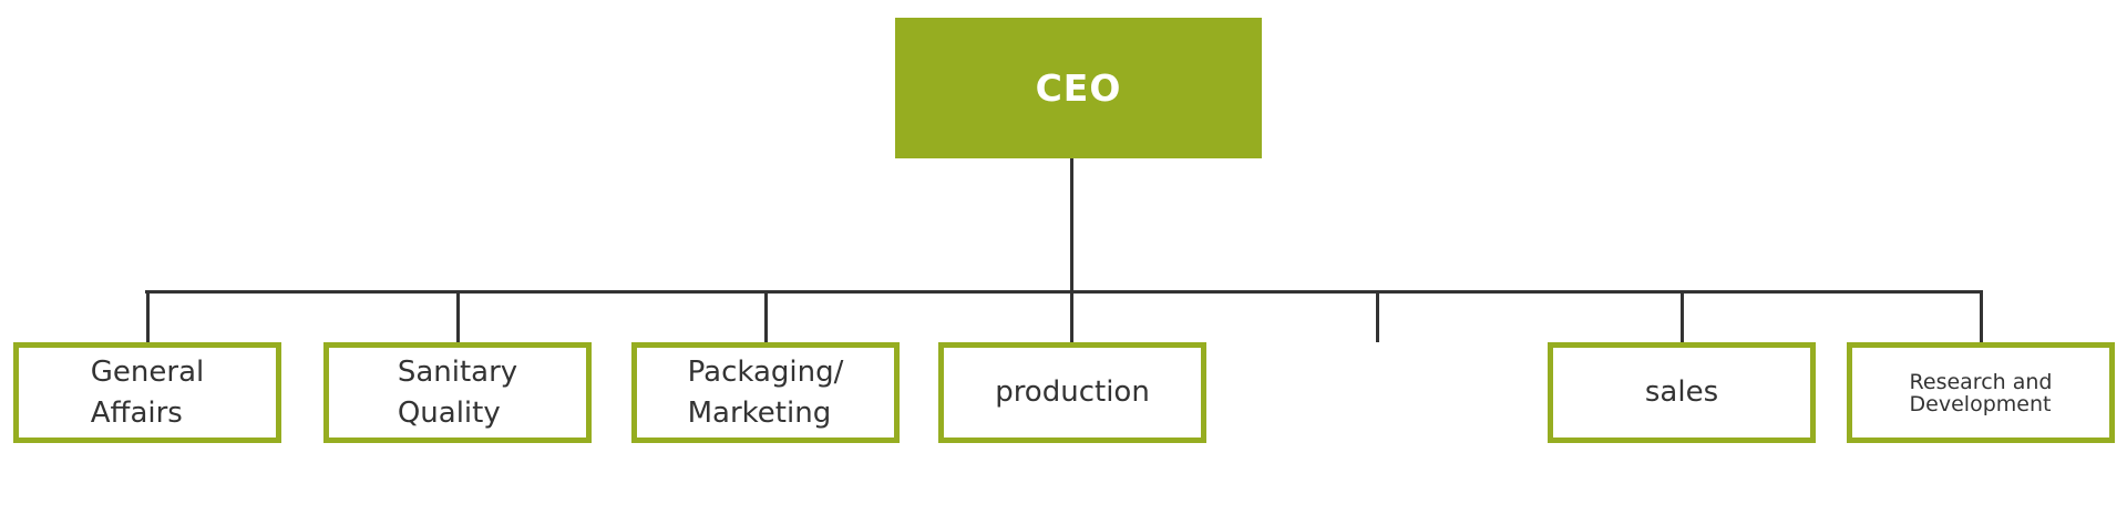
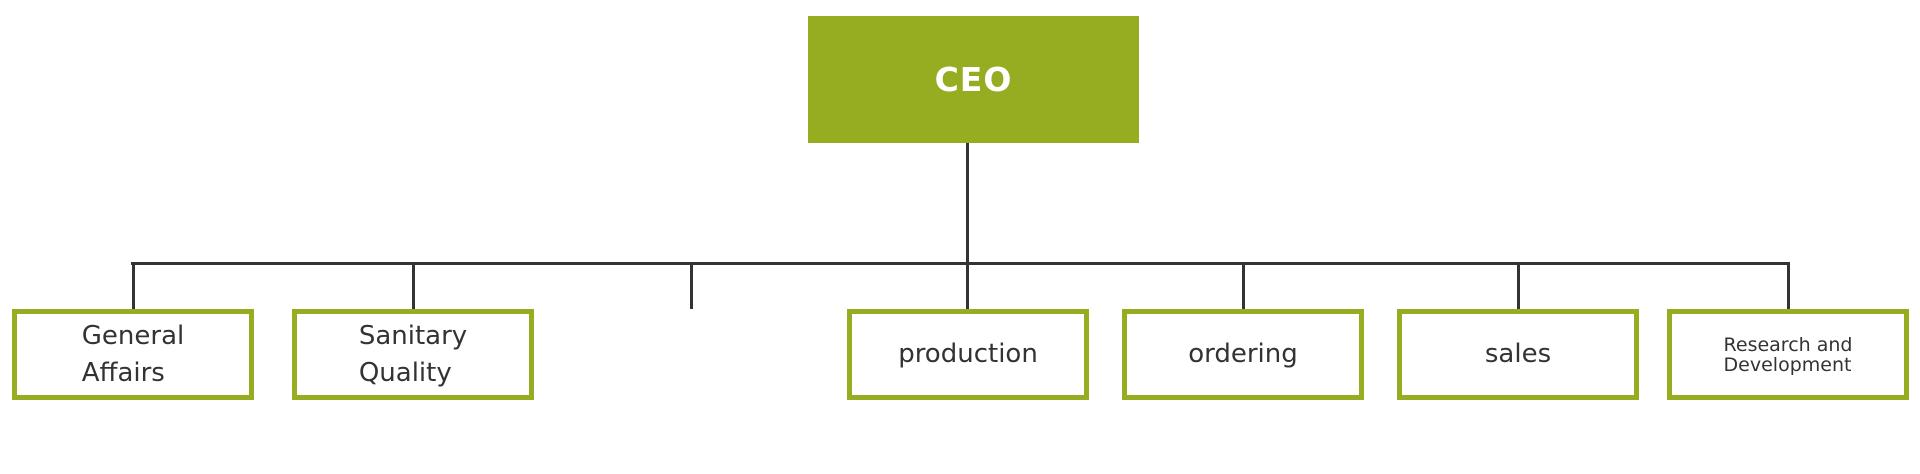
  CEO
  General
  Affairs
  Sanitary
  Quality
- Packaging/
- Marketing
  production
+ ordering
  sales
  Research and
  Development
